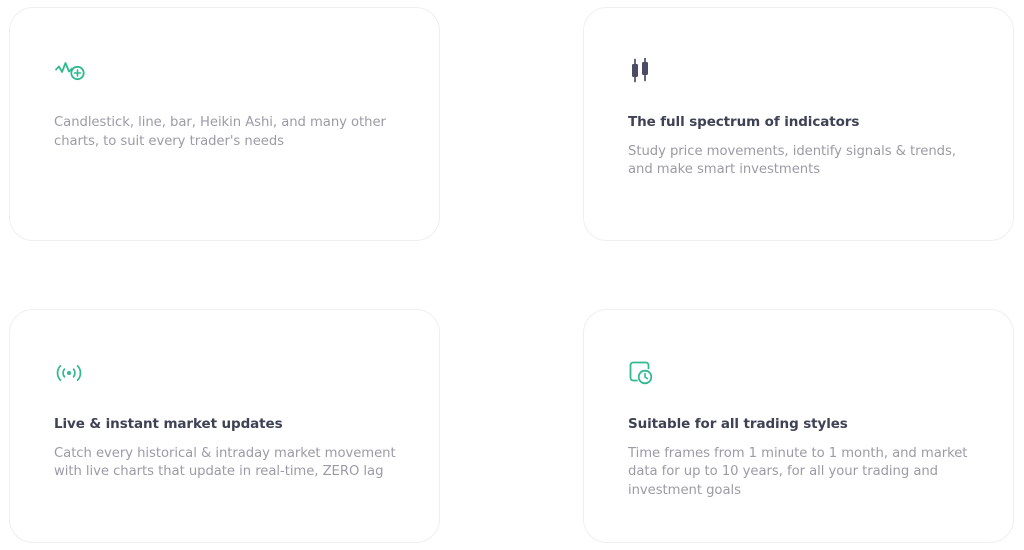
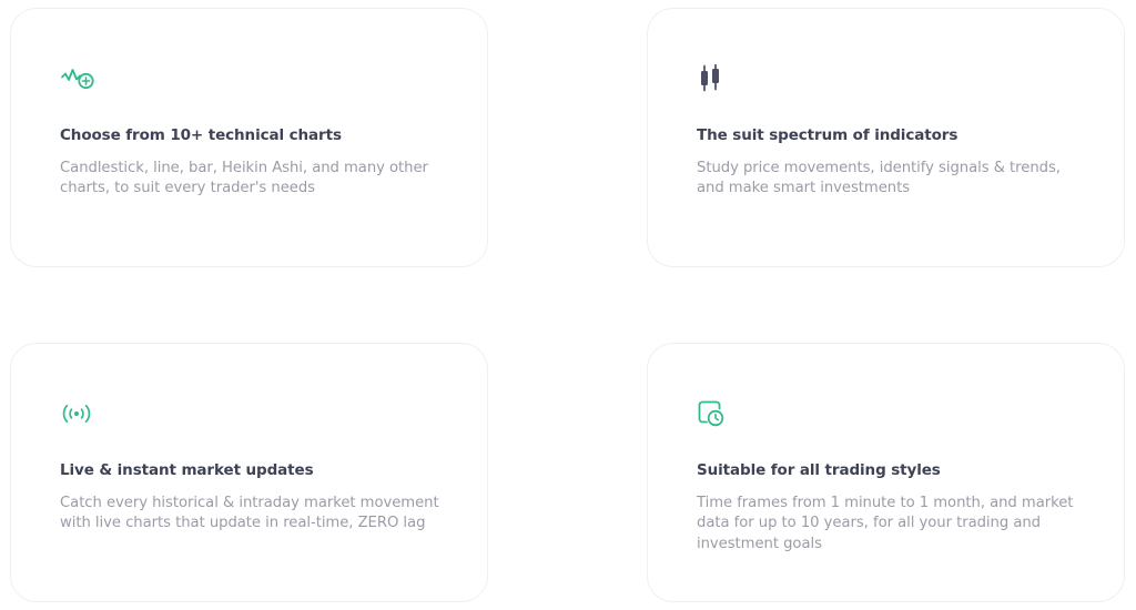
+ Choose from 10+ technical charts
  Candlestick, line, bar, Heikin Ashi, and many other charts, to suit every trader's needs
- The full spectrum of indicators
+ The suit spectrum of indicators
  Study price movements, identify signals & trends, and make smart investments
  Live & instant market updates
  Catch every historical & intraday market movement with live charts that update in real-time, ZERO lag
  Suitable for all trading styles
  Time frames from 1 minute to 1 month, and market data for up to 10 years, for all your trading and investment goals
